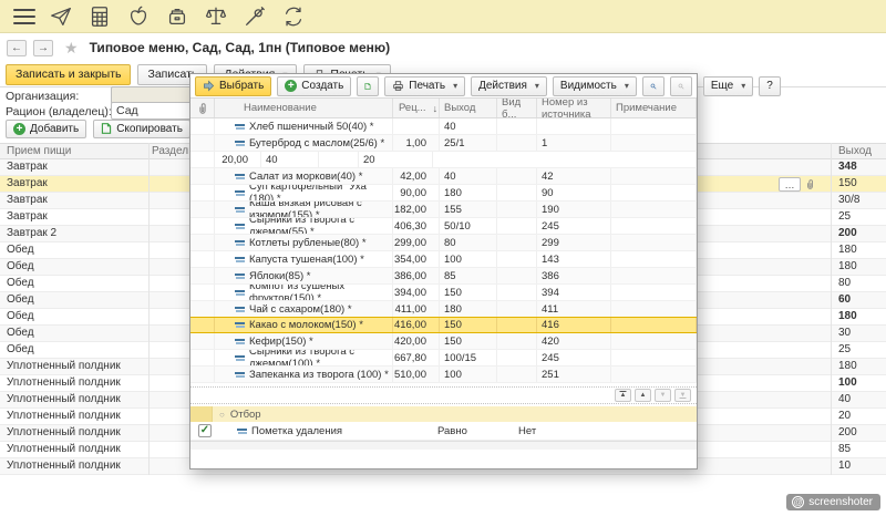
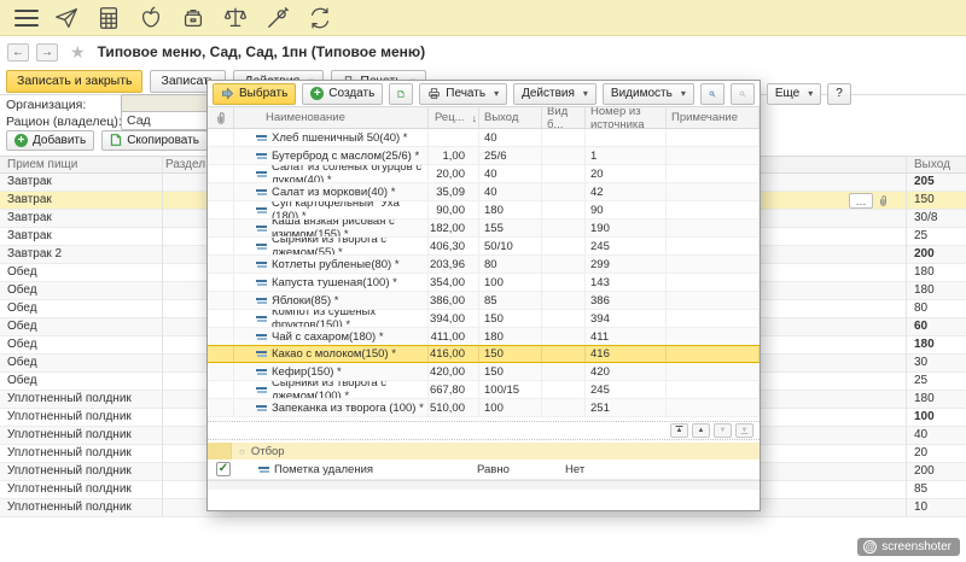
  ←
  →
  ★
  Типовое меню, Сад, Сад, 1пн (Типовое меню)
  Записать и закрыть
  Записа
  Организация:
  Рацион (владелец)
  Сад
  +
  Добавить
  Скопировать
  Прием пищи
  Раздел
  Выход
  Завтрак
- 348
+ 205
  Завтрак
  …
  150
  Завтрак
  30/8
  Завтрак
  25
  Завтрак 2
  200
  Обед
  180
  Обед
  180
  Обед
  80
  Обед
  60
  Обед
  180
  Обед
  30
  Обед
  25
  Уплотненный полдник
  180
  Уплотненный полдник
  100
  Уплотненный полдник
  40
  Уплотненный полдник
  20
  Уплотненный полдник
  200
  Уплотненный полдник
  85
  Уплотненный полдник
  10
  Выбрать
  +
  Создать
  Печать
  Действия
  Видимость
  Еще
  ?
  Наименование
  Рец...
  ↓
  Выход
  Вид б...
  Номер из источника
  Примечание
  Хлеб пшеничный 50(40) *
  40
  Бутерброд с маслом(25/6) *
  1,00
- 25/1
+ 25/6
  1
+ Салат из соленых огурцов с луком(40) *
  20,00
  40
  20
  Салат из моркови(40) *
- 42,00
+ 35,09
  40
  42
  Суп картофельный "Уха"(180) *
  90,00
  180
  90
  Каша вязкая рисовая с изюмом(155) *
  182,00
  155
  190
  Сырники из творога с джемом(55) *
  406,30
  50/10
  245
  Котлеты рубленые(80) *
- 299,00
+ 203,96
  80
  299
  Капуста тушеная(100) *
  354,00
  100
  143
  Яблоки(85) *
  386,00
  85
  386
  Компот из сушеных фруктов(150) *
  394,00
  150
  394
  Чай с сахаром(180) *
  411,00
  180
  411
  Какао с молоком(150) *
  416,00
  150
  416
  Кефир(150) *
  420,00
  150
  420
  Сырники из творога с джемом(100) *
  667,80
  100/15
  245
  Запеканка из творога (100) *
  510,00
  100
  251
  ○
  Отбор
  ✓
  Пометка удаления
  Равно
  Нет
  @
  screenshoter
